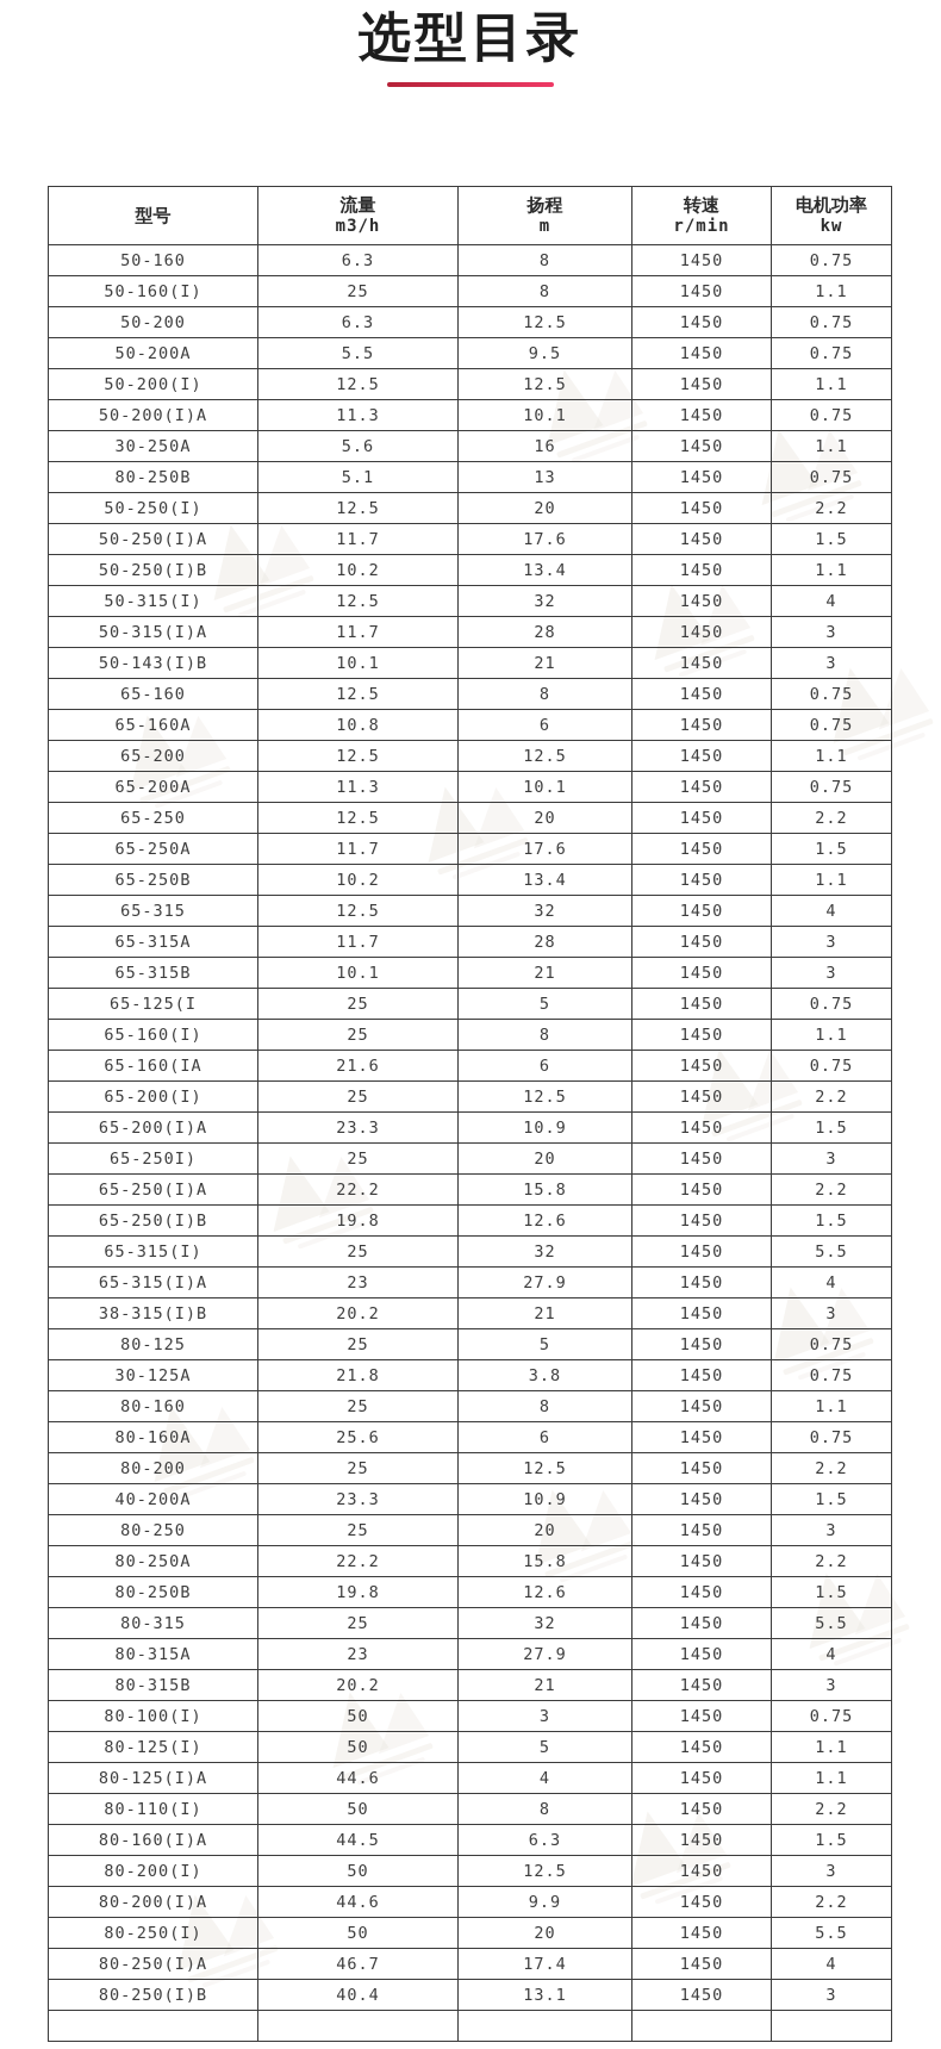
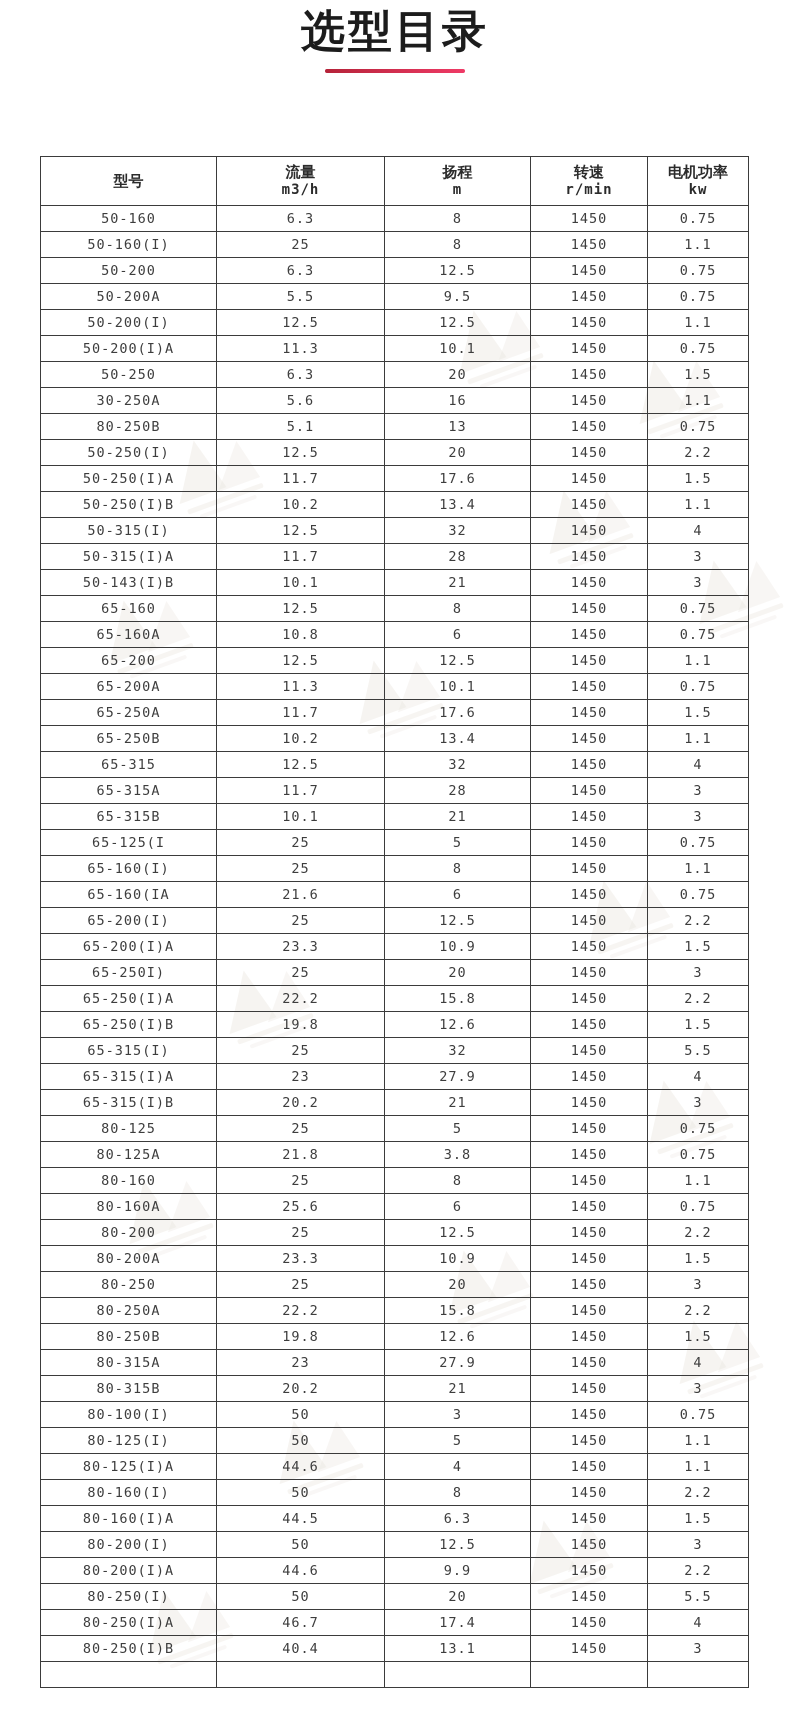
  选型目录
  型号	流量m3/h	扬程m	转速r/min	电机功率kw
  50-160	6.3	8	1450	0.75
  50-160(I)	25	8	1450	1.1
  50-200	6.3	12.5	1450	0.75
  50-200A	5.5	9.5	1450	0.75
  50-200(I)	12.5	12.5	1450	1.1
  50-200(I)A	11.3	10.1	1450	0.75
+ 50-250	6.3	20	1450	1.5
  30-250A	5.6	16	1450	1.1
  80-250B	5.1	13	1450	0.75
  50-250(I)	12.5	20	1450	2.2
  50-250(I)A	11.7	17.6	1450	1.5
  50-250(I)B	10.2	13.4	1450	1.1
  50-315(I)	12.5	32	1450	4
  50-315(I)A	11.7	28	1450	3
  50-143(I)B	10.1	21	1450	3
  65-160	12.5	8	1450	0.75
  65-160A	10.8	6	1450	0.75
  65-200	12.5	12.5	1450	1.1
  65-200A	11.3	10.1	1450	0.75
- 65-250	12.5	20	1450	2.2
  65-250A	11.7	17.6	1450	1.5
  65-250B	10.2	13.4	1450	1.1
  65-315	12.5	32	1450	4
  65-315A	11.7	28	1450	3
  65-315B	10.1	21	1450	3
  65-125(I	25	5	1450	0.75
  65-160(I)	25	8	1450	1.1
  65-160(IA	21.6	6	1450	0.75
  65-200(I)	25	12.5	1450	2.2
  65-200(I)A	23.3	10.9	1450	1.5
  65-250I)	25	20	1450	3
  65-250(I)A	22.2	15.8	1450	2.2
  65-250(I)B	19.8	12.6	1450	1.5
  65-315(I)	25	32	1450	5.5
  65-315(I)A	23	27.9	1450	4
- 38-315(I)B	20.2	21	1450	3
+ 65-315(I)B	20.2	21	1450	3
  80-125	25	5	1450	0.75
- 30-125A	21.8	3.8	1450	0.75
+ 80-125A	21.8	3.8	1450	0.75
  80-160	25	8	1450	1.1
  80-160A	25.6	6	1450	0.75
  80-200	25	12.5	1450	2.2
- 40-200A	23.3	10.9	1450	1.5
+ 80-200A	23.3	10.9	1450	1.5
  80-250	25	20	1450	3
  80-250A	22.2	15.8	1450	2.2
  80-250B	19.8	12.6	1450	1.5
- 80-315	25	32	1450	5.5
  80-315A	23	27.9	1450	4
  80-315B	20.2	21	1450	3
  80-100(I)	50	3	1450	0.75
  80-125(I)	50	5	1450	1.1
  80-125(I)A	44.6	4	1450	1.1
- 80-110(I)	50	8	1450	2.2
+ 80-160(I)	50	8	1450	2.2
  80-160(I)A	44.5	6.3	1450	1.5
  80-200(I)	50	12.5	1450	3
  80-200(I)A	44.6	9.9	1450	2.2
  80-250(I)	50	20	1450	5.5
  80-250(I)A	46.7	17.4	1450	4
  80-250(I)B	40.4	13.1	1450	3
